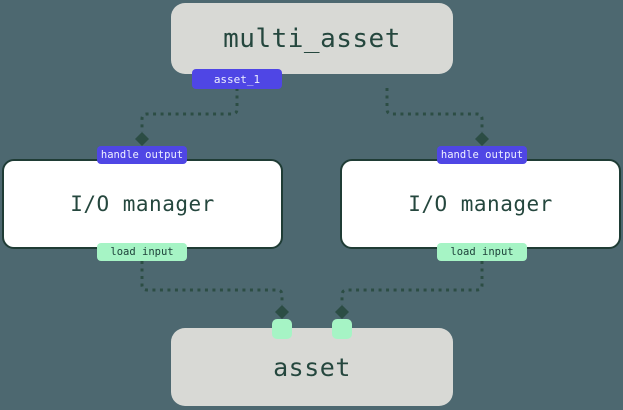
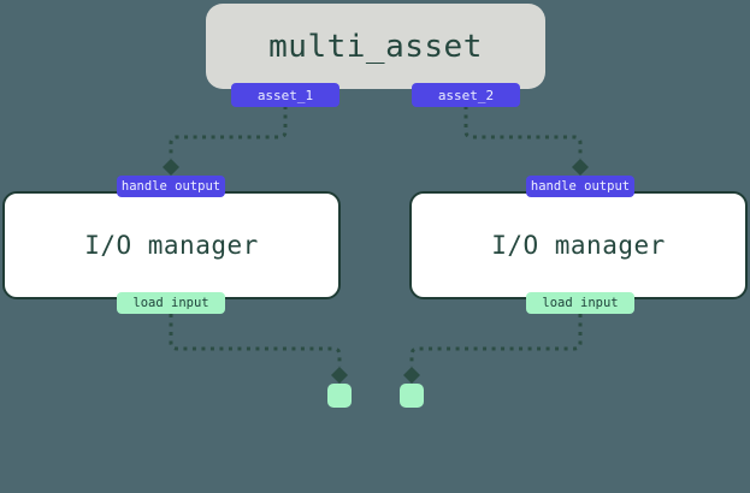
  multi_asset
  asset_1
+ asset_2
  I/O manager
  handle output
  load input
  I/O manager
  handle output
  load input
- asset
